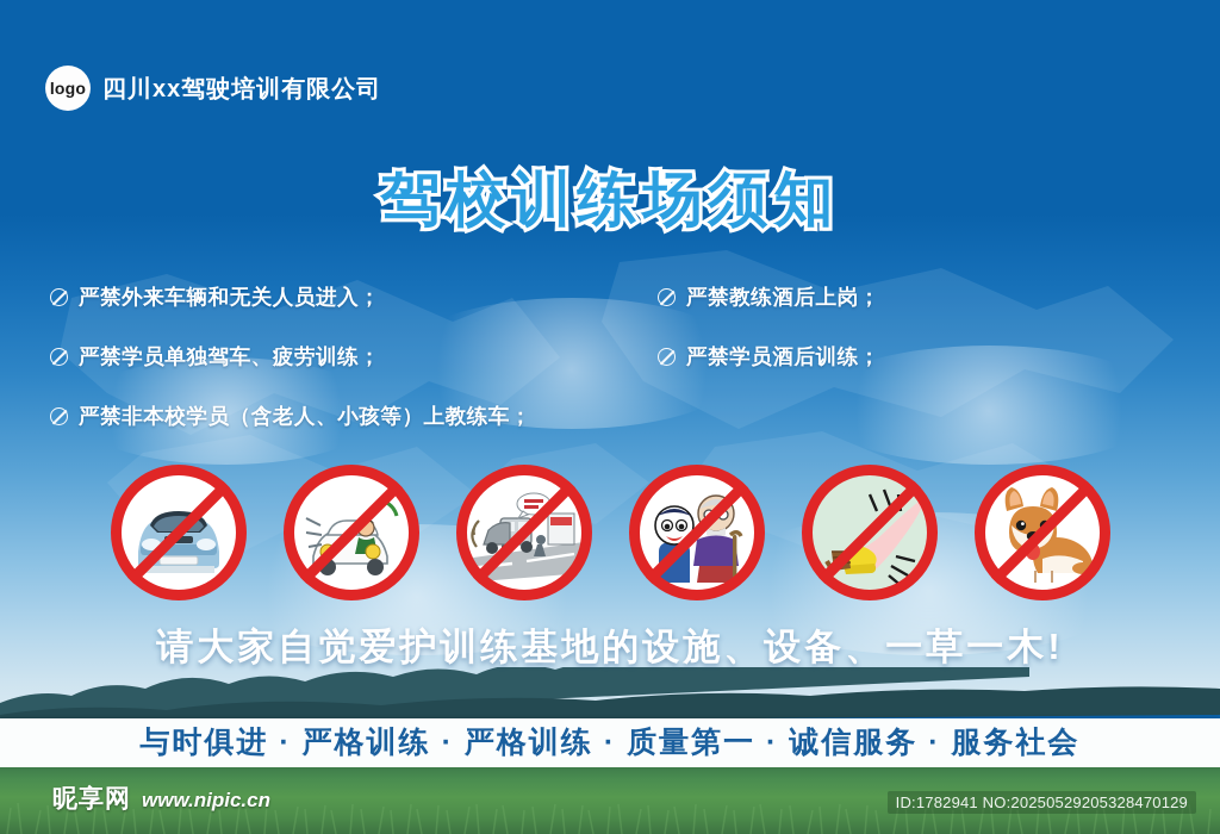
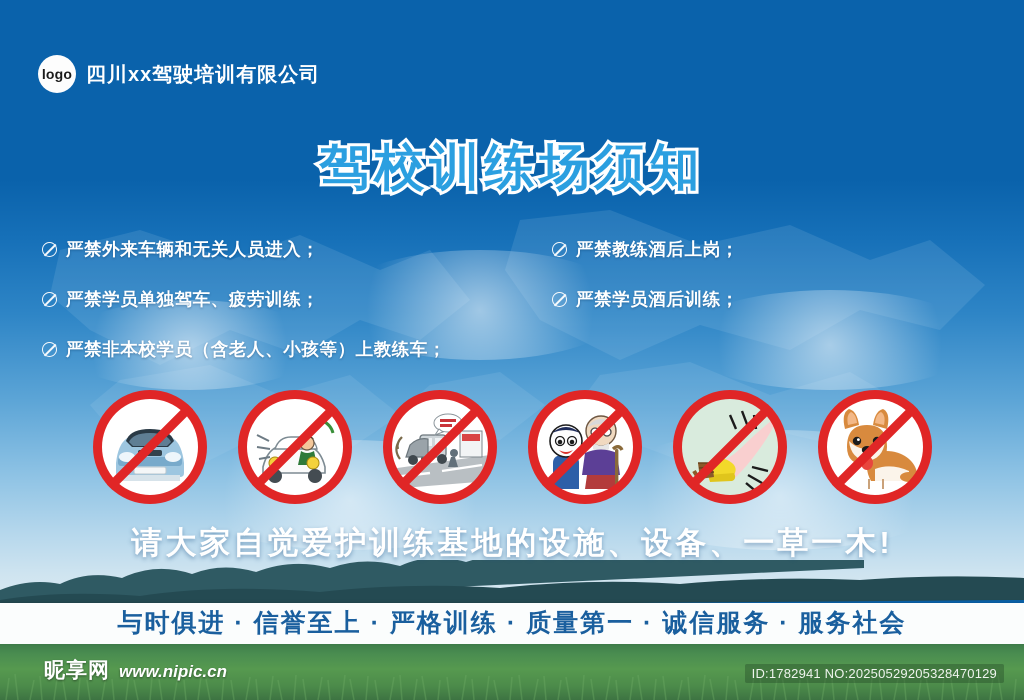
  logo
  四川xx驾驶培训有限公司
  驾校训练场须知
  严禁外来车辆和无关人员进入；
  严禁学员单独驾车、疲劳训练；
  严禁非本校学员（含老人、小孩等）上教练车；
  严禁教练酒后上岗；
  严禁学员酒后训练；
  请大家自觉爱护训练基地的设施、设备、一草一木!
- 与时俱进 · 严格训练 · 严格训练 · 质量第一 · 诚信服务 · 服务社会
+ 与时俱进 · 信誉至上 · 严格训练 · 质量第一 · 诚信服务 · 服务社会
  昵享网
  www.nipic.cn
  ID:1782941 NO:20250529205328470129
